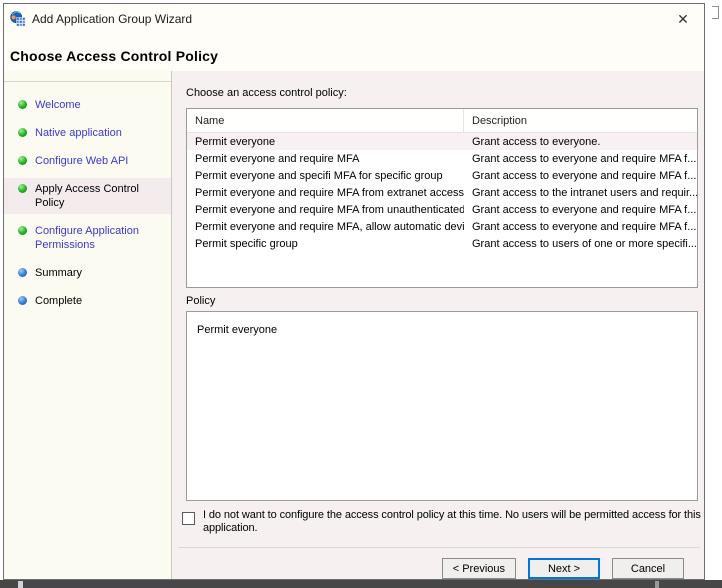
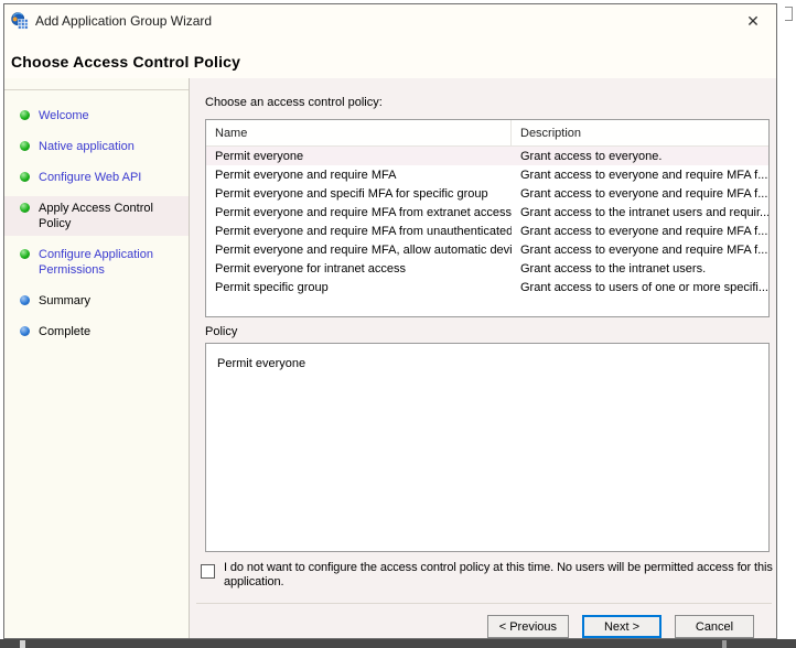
  Add Application Group Wizard
  ✕
  Choose Access Control Policy
  Welcome
  Native application
  Configure Web API
  Apply Access Control Policy
  Configure Application Permissions
  Summary
  Complete
  Choose an access control policy:
  Name
  Description
  Permit everyone
  Grant access to everyone.
  Permit everyone and require MFA
  Grant access to everyone and require MFA f...
  Permit everyone and specifi MFA for specific group
  Grant access to everyone and require MFA f...
  Permit everyone and require MFA from extranet access
  Grant access to the intranet users and requir...
  Permit everyone and require MFA from unauthenticated
  Grant access to everyone and require MFA f...
  Permit everyone and require MFA, allow automatic devi
  Grant access to everyone and require MFA f...
+ Permit everyone for intranet access
+ Grant access to the intranet users.
  Permit specific group
  Grant access to users of one or more specifi...
  Policy
  Permit everyone
  I do not want to configure the access control policy at this time. No users will be permitted access for this application.
  < Previous
  Next >
  Cancel
